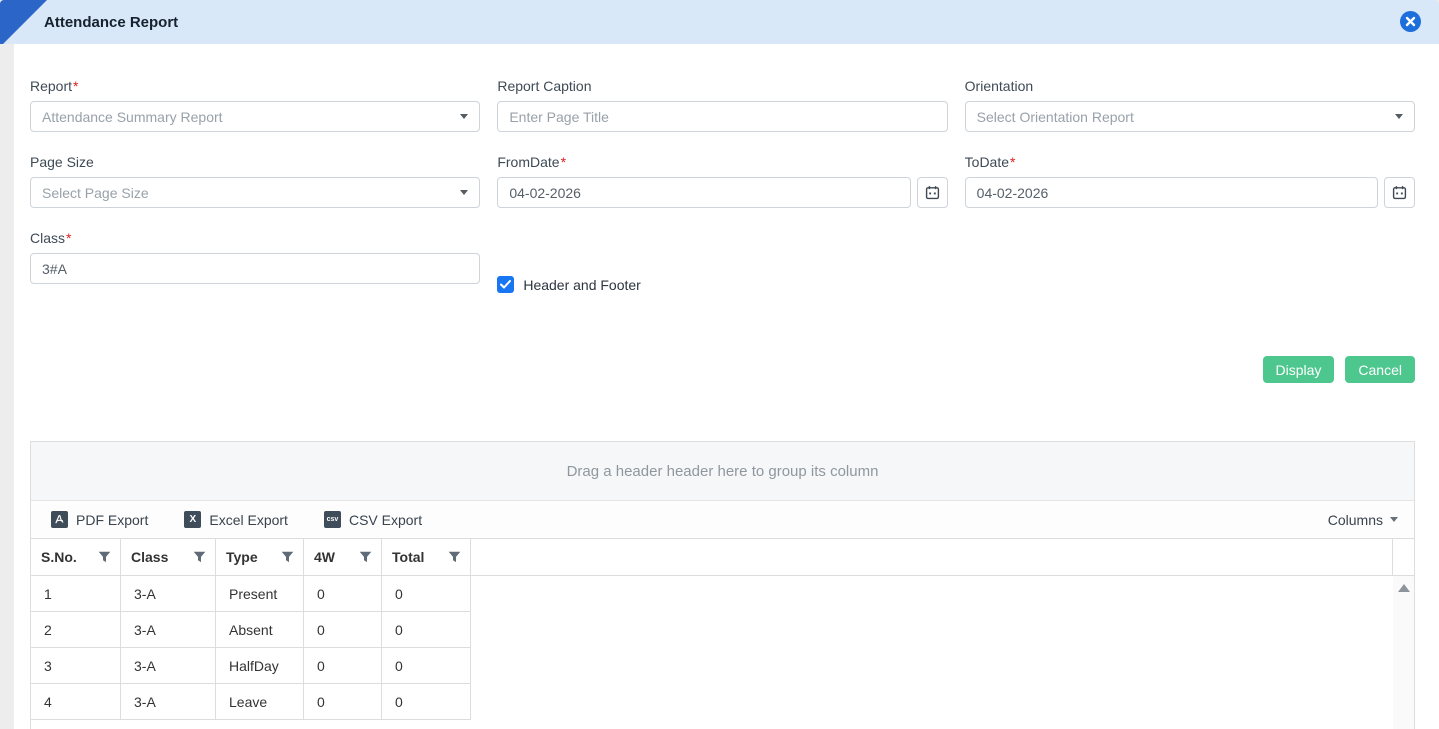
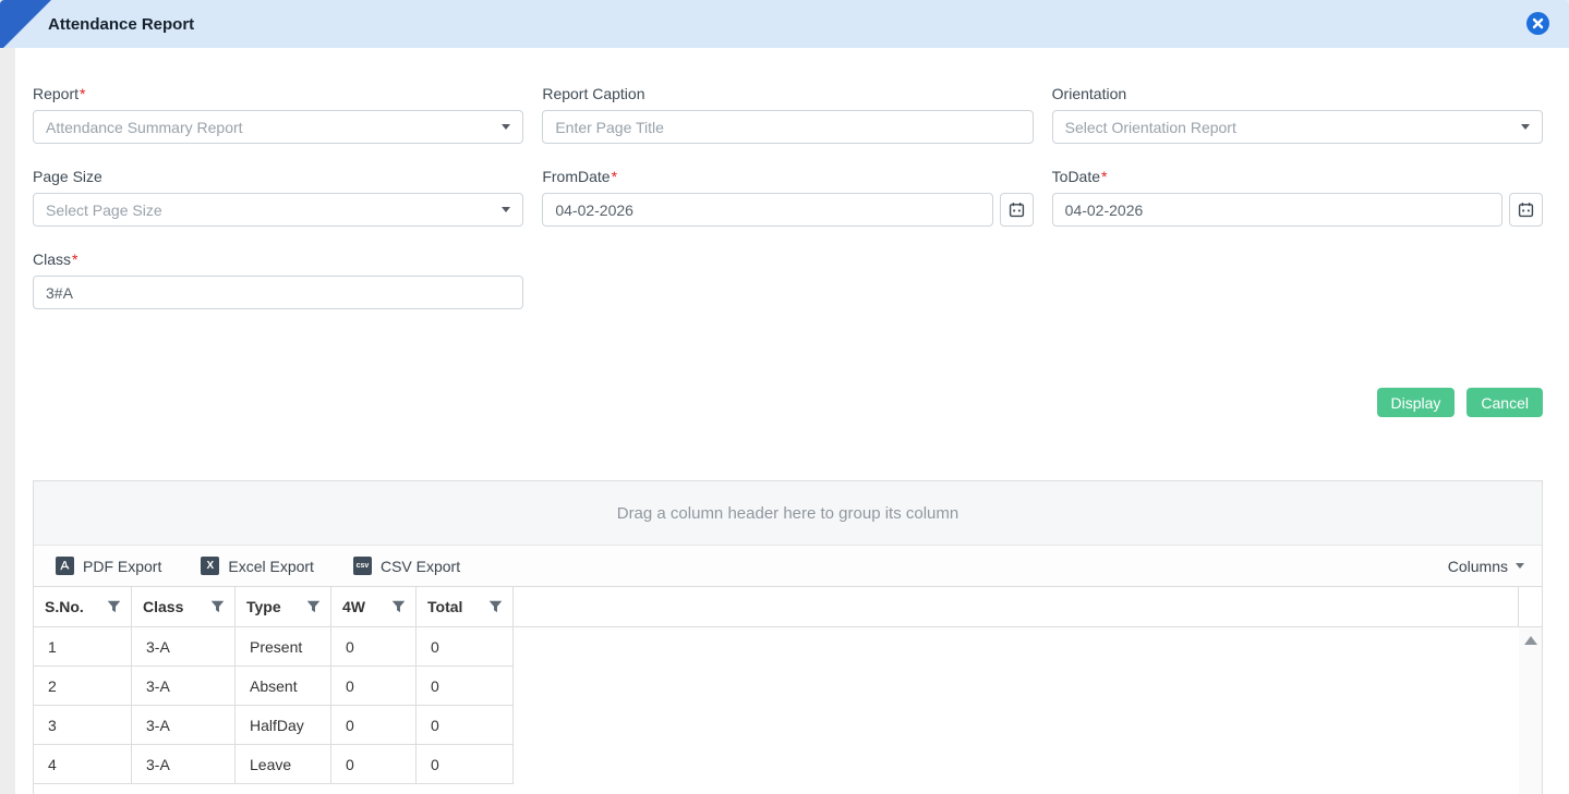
  Attendance Report
  Report*
  Attendance Summary Report
  Report Caption
  Enter Page Title
  Orientation
  Select Orientation Report
  Page Size
  Select Page Size
  FromDate*
  04-02-2026
  ToDate*
  04-02-2026
  Class*
  3#A
- Header and Footer
  Display
  Cancel
- Drag a header header here to group its column
+ Drag a column header here to group its column
  PDF Export
  X
  Excel Export
  CSV Export
  Columns
  S.No.
  Class
  Type
  4W
  Total
  1
  3-A
  Present
  0
  0
  2
  3-A
  Absent
  0
  0
  3
  3-A
  HalfDay
  0
  0
  4
  3-A
  Leave
  0
  0
